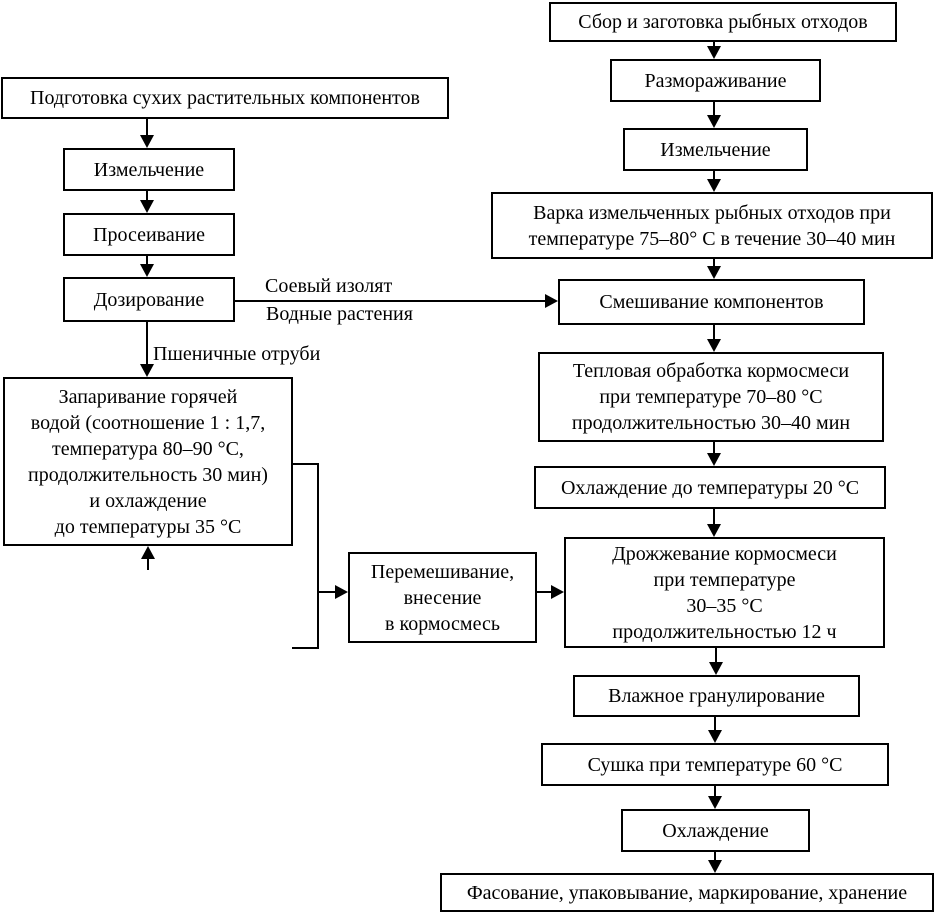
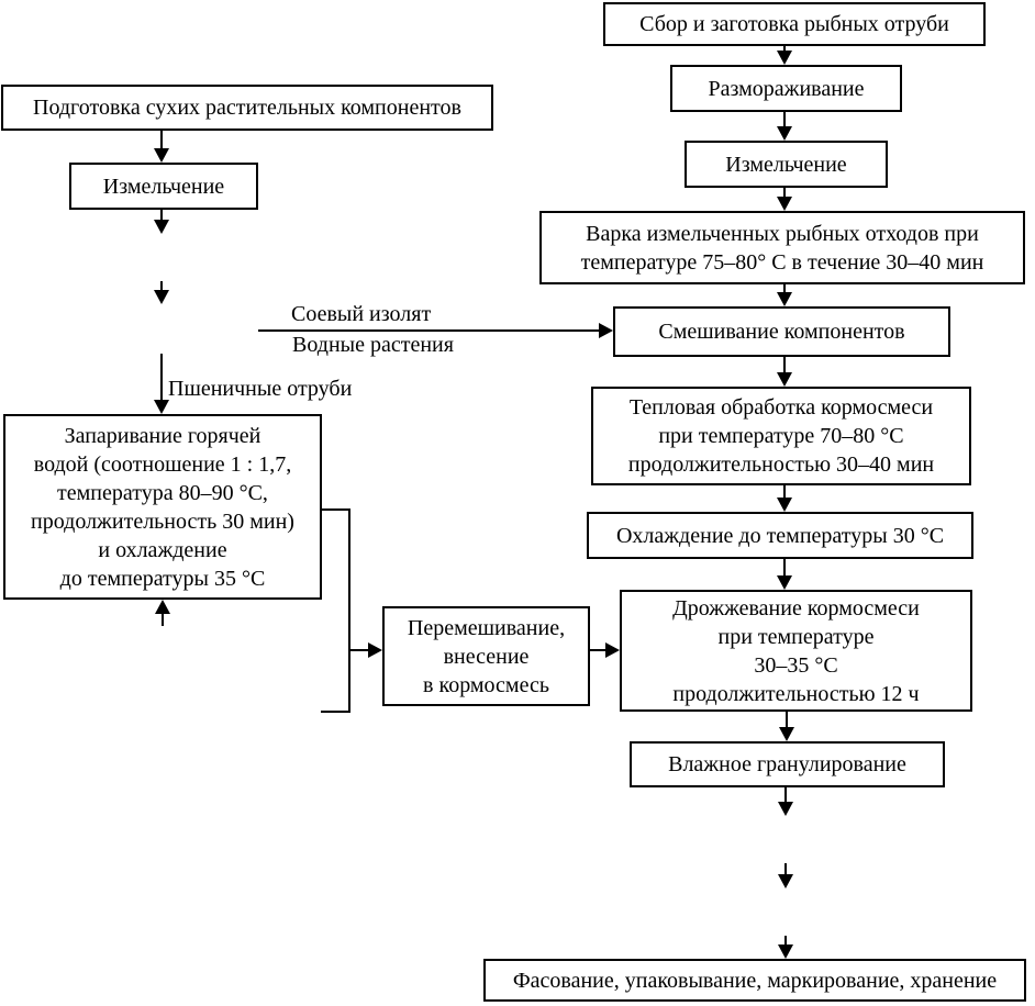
  Подготовка сухих растительных компонентов
  Измельчение
- Просеивание
- Дозирование
  Запаривание горячей
  водой (соотношение 1 : 1,7,
  температура 80–90 °С,
  продолжительность 30 мин)
  и охлаждение
  до температуры 35 °С
  Перемешивание,
  внесение
  в кормосмесь
- Сбор и заготовка рыбных отходов
+ Сбор и заготовка рыбных отруби
  Размораживание
  Измельчение
  Варка измельченных рыбных отходов при
  температуре 75–80° С в течение 30–40 мин
  Смешивание компонентов
  Тепловая обработка кормосмеси
  при температуре 70–80 °С
  продолжительностью 30–40 мин
- Охлаждение до температуры 20 °С
+ Охлаждение до температуры 30 °С
  Дрожжевание кормосмеси
  при температуре
  30–35 °С
  продолжительностью 12 ч
  Влажное гранулирование
- Сушка при температуре 60 °С
- Охлаждение
  Фасование, упаковывание, маркирование, хранение
  Соевый изолят
  Водные растения
  Пшеничные отруби
